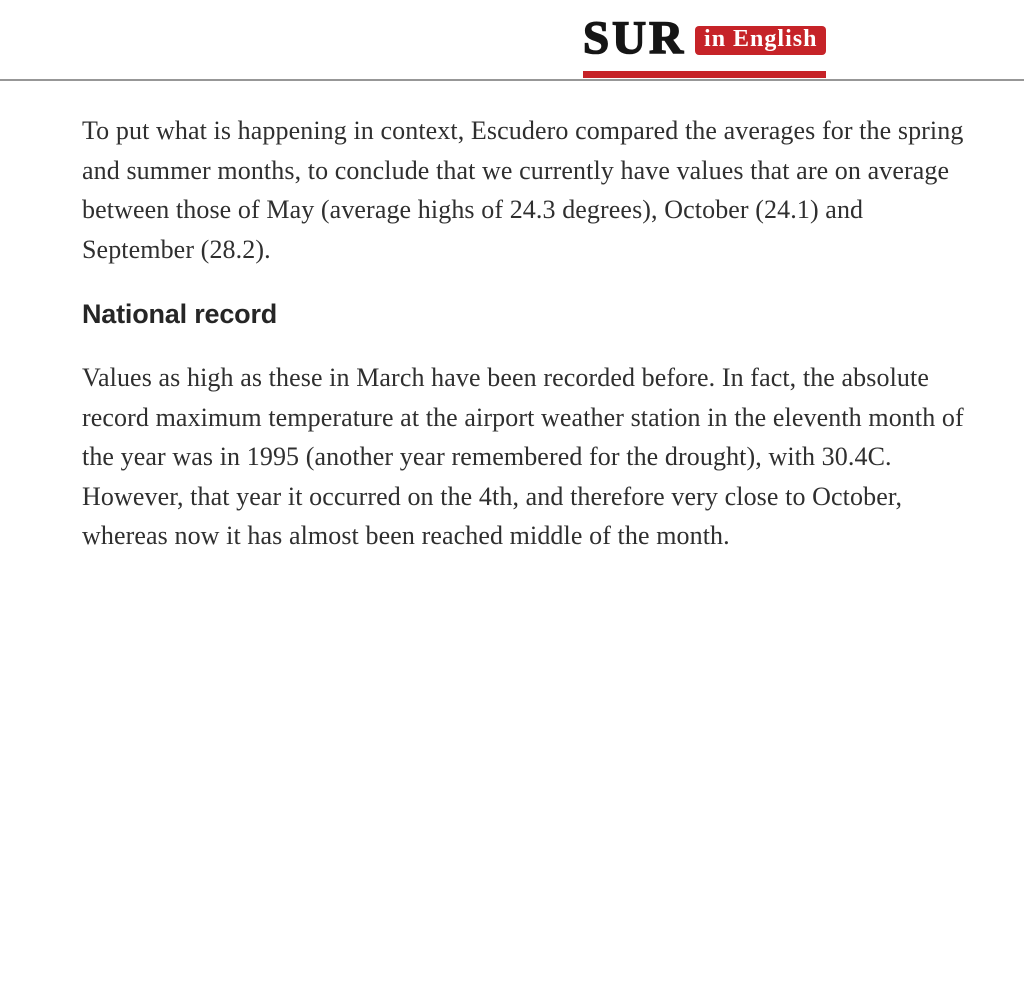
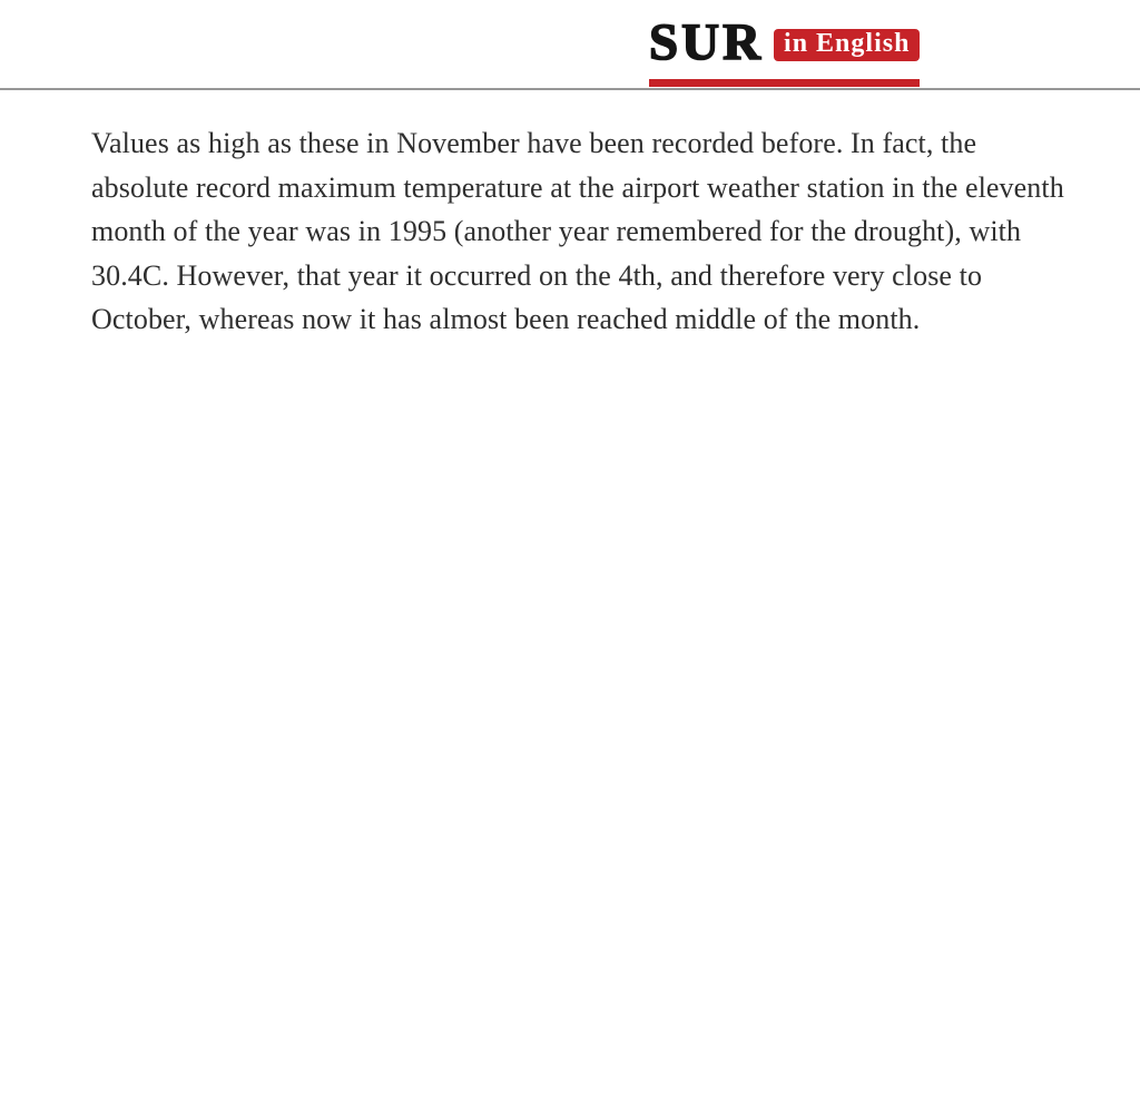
  SUR
  in English
- To put what is happening in context, Escudero compared the averages for the spring and summer months, to conclude that we currently have values that are on average between those of May (average highs of 24.3 degrees), October (24.1) and September (28.2).
- National record
- Values as high as these in March have been recorded before. In fact, the absolute record maximum temperature at the airport weather station in the eleventh month of the year was in 1995 (another year remembered for the drought), with 30.4C. However, that year it occurred on the 4th, and therefore very close to October, whereas now it has almost been reached middle of the month.
+ Values as high as these in November have been recorded before. In fact, the absolute record maximum temperature at the airport weather station in the eleventh month of the year was in 1995 (another year remembered for the drought), with 30.4C. However, that year it occurred on the 4th, and therefore very close to October, whereas now it has almost been reached middle of the month.
